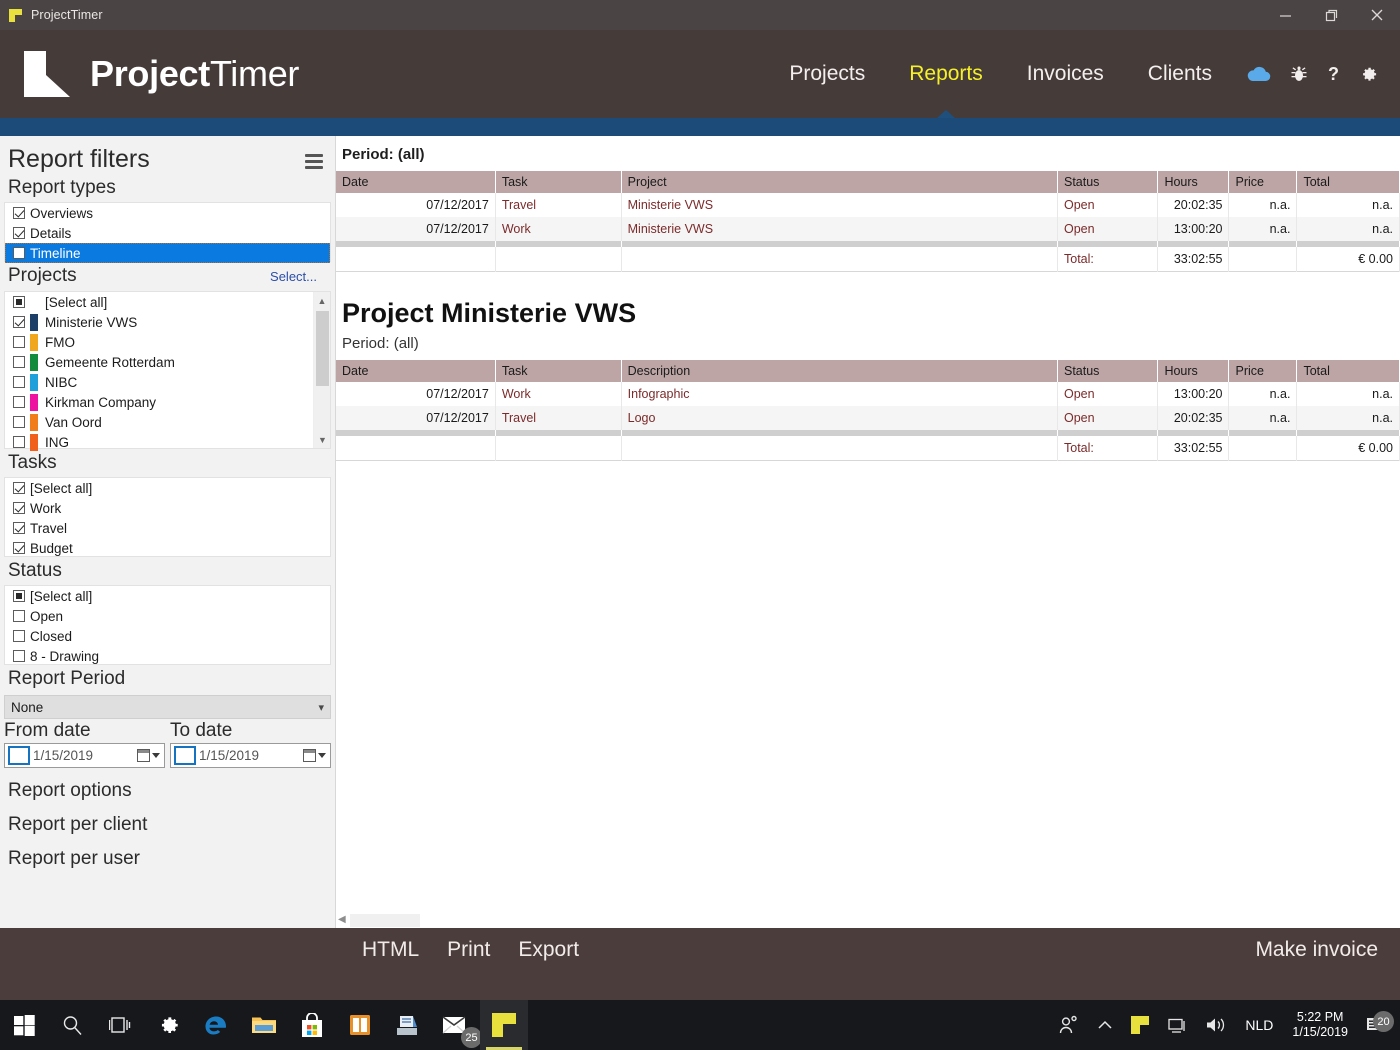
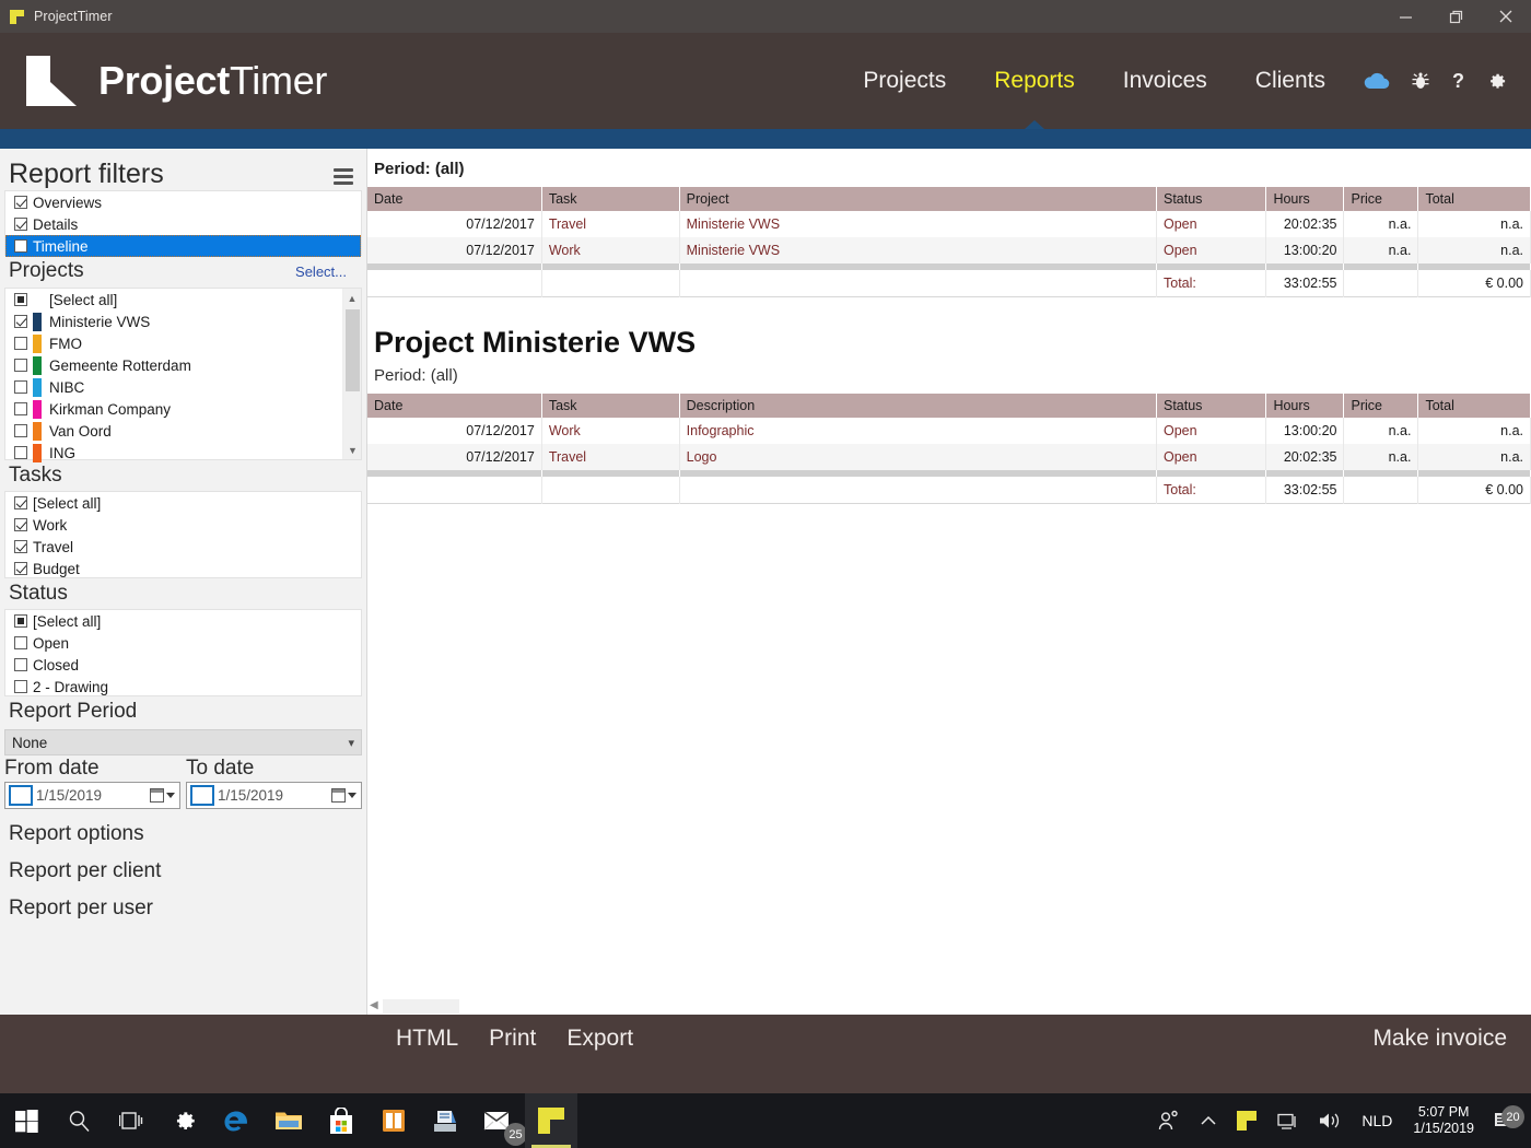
  ProjectTimer
  ProjectTimer
  Projects
  Reports
  Invoices
  Clients
  ?
  Report filters
- Report types
  Overviews
  Details
  Timeline
  Projects
  Select...
  [Select all]
  Ministerie VWS
  FMO
  Gemeente Rotterdam
  NIBC
  Kirkman Company
  Van Oord
  ING
  ▲
  ▼
  Tasks
  [Select all]
  Work
  Travel
  Budget
  Status
  [Select all]
  Open
  Closed
- 8 - Drawing
+ 2 - Drawing
  Report Period
  None
  ▾
  From date
  1/15/2019
  To date
  1/15/2019
  Report options
  Report per client
  Report per user
  Period: (all)
  Date	Task	Project	Status	Hours	Price	Total
  07/12/2017	Travel	Ministerie VWS	Open	20:02:35	n.a.	n.a.
  07/12/2017	Work	Ministerie VWS	Open	13:00:20	n.a.	n.a.
  			Total:	33:02:55		€ 0.00
  Project Ministerie VWS
  Period: (all)
  Date	Task	Description	Status	Hours	Price	Total
  07/12/2017	Work	Infographic	Open	13:00:20	n.a.	n.a.
  07/12/2017	Travel	Logo	Open	20:02:35	n.a.	n.a.
  			Total:	33:02:55		€ 0.00
  ◀
  HTML
  Print
  Export
  Make invoice
  25
  NLD
- 5:22 PM
+ 5:07 PM
  1/15/2019
  20
